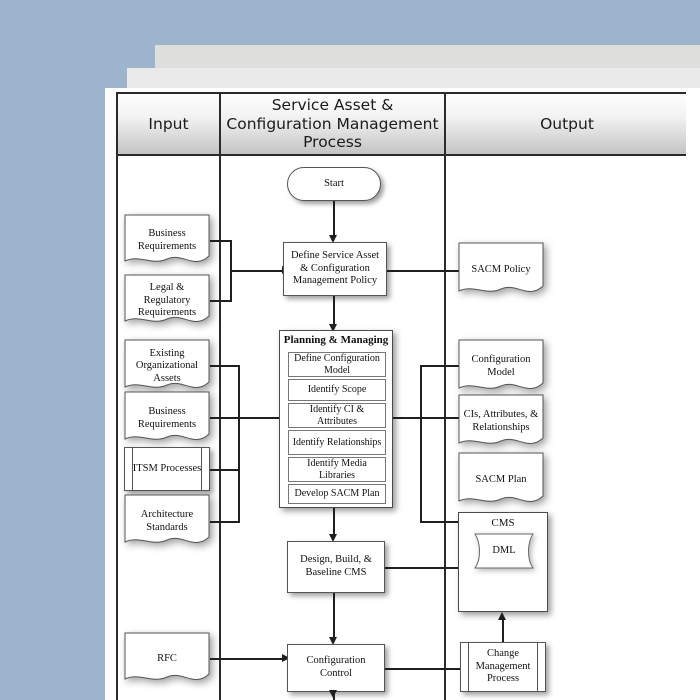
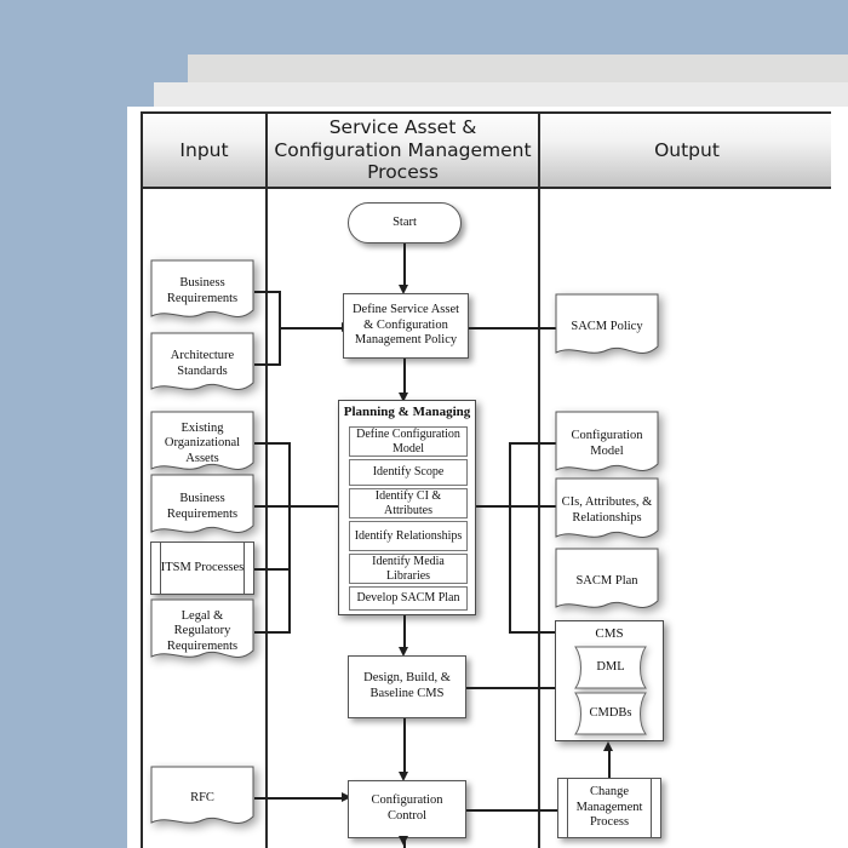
  Input
  Service Asset & Configuration Management Process
  Output
  Business Requirements
- Legal & Regulatory Requirements
+ Architecture Standards
  Existing Organizational Assets
  Business Requirements
  ITSM Processes
- Architecture Standards
+ Legal & Regulatory Requirements
  RFC
  Start
  Define Service Asset & Configuration Management Policy
  Planning & Managing
  Define Configuration Model
  Identify Scope
  Identify CI & Attributes
  Identify Relationships
  Identify Media Libraries
  Develop SACM Plan
  Design, Build, & Baseline CMS
  Configuration Control
  SACM Policy
  Configuration Model
  CIs, Attributes, & Relationships
  SACM Plan
  CMS
  DML
+ CMDBs
  Change Management Process
